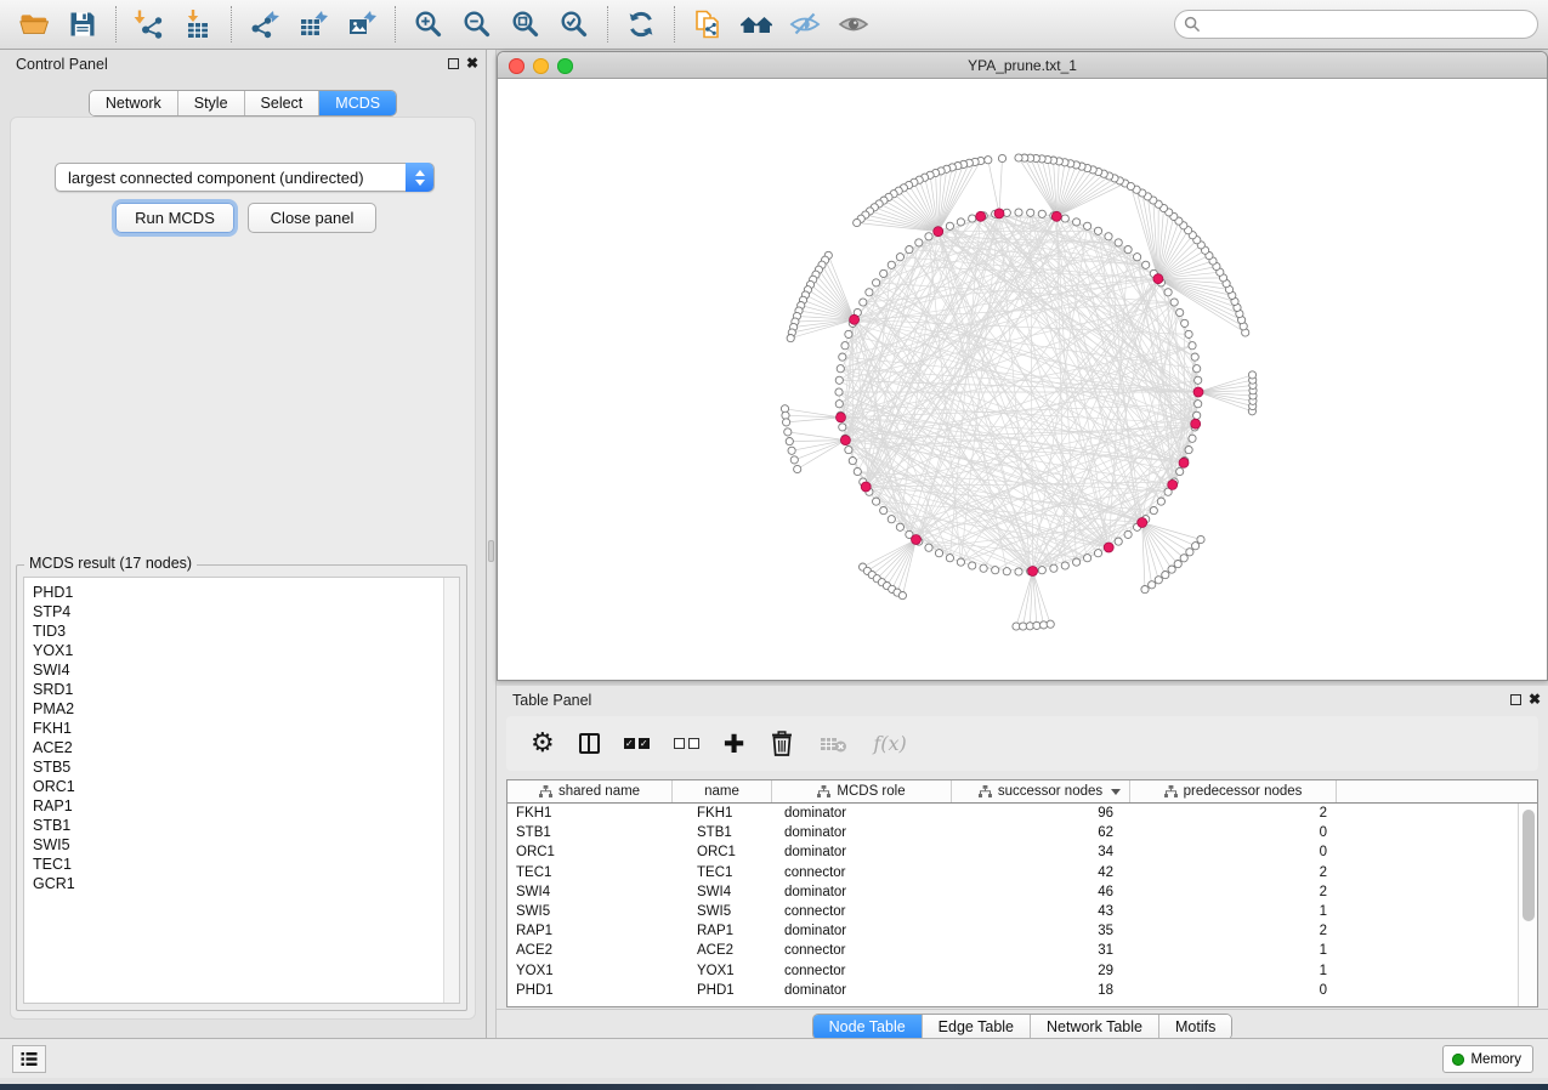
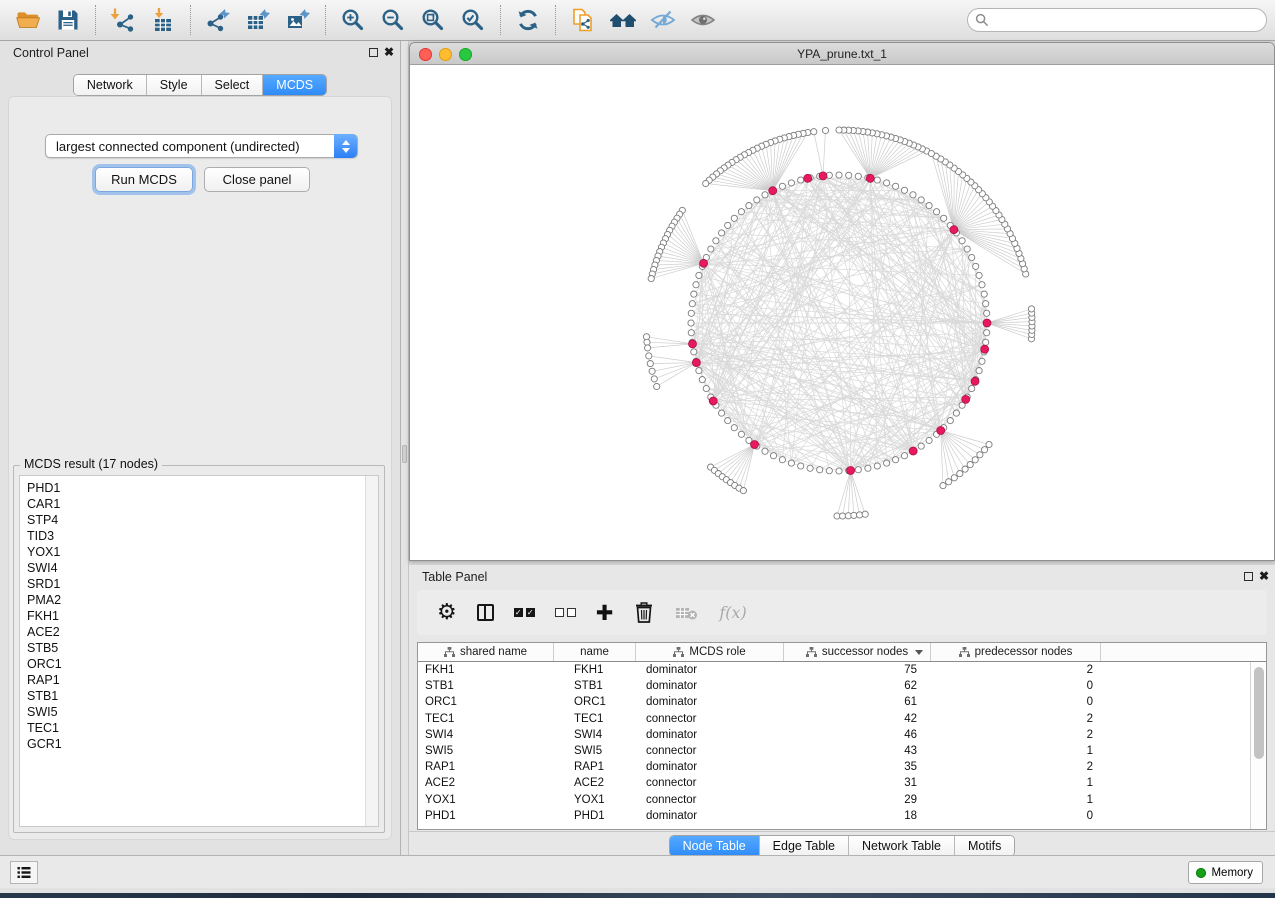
  Control Panel
  ✖
  Network
  Style
  Select
  MCDS
  largest connected component (undirected)
  Run MCDS
  Close panel
  MCDS result (17 nodes)
  PHD1
+ CAR1
  STP4
  TID3
  YOX1
  SWI4
  SRD1
  PMA2
  FKH1
  ACE2
  STB5
  ORC1
  RAP1
  STB1
  SWI5
  TEC1
  GCR1
  YPA_prune.txt_1
  Table Panel
  ✖
  ⚙
  ✓
  ✓
  ✚
  f(x)
  shared name
  name
  MCDS role
  successor nodes
  predecessor nodes
  FKH1
  FKH1
  dominator
- 96
+ 75
  2
  STB1
  STB1
  dominator
  62
  0
  ORC1
  ORC1
  dominator
- 34
+ 61
  0
  TEC1
  TEC1
  connector
  42
  2
  SWI4
  SWI4
  dominator
  46
  2
  SWI5
  SWI5
  connector
  43
  1
  RAP1
  RAP1
  dominator
  35
  2
  ACE2
  ACE2
  connector
  31
  1
  YOX1
  YOX1
  connector
  29
  1
  PHD1
  PHD1
  dominator
  18
  0
  Node Table
  Edge Table
  Network Table
  Motifs
  Memory
